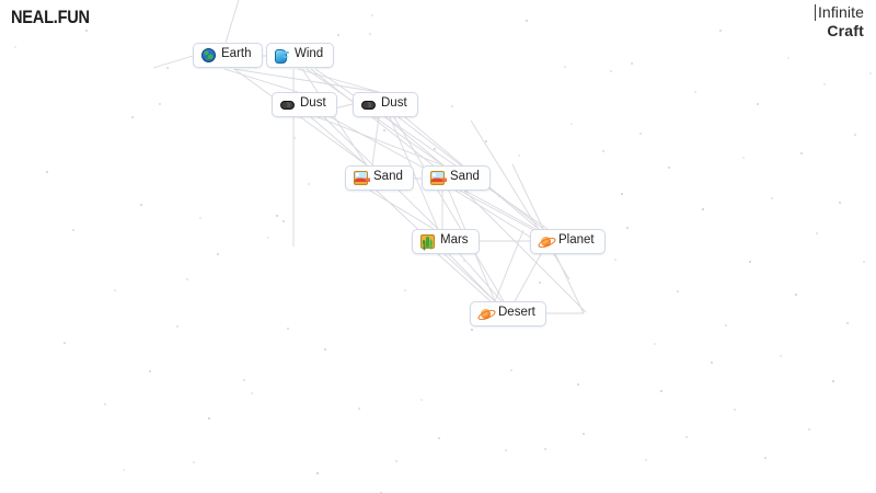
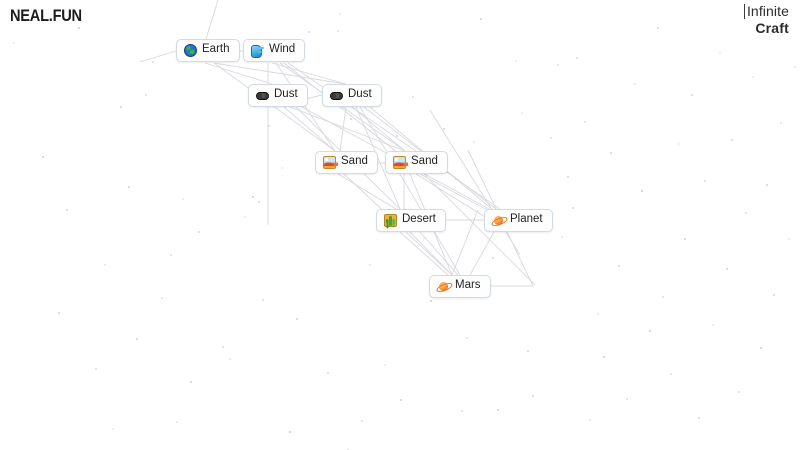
  NEAL.FUN
  Infinite
  Craft
  Earth
  Wind
  Dust
  Dust
  Sand
  Sand
- Mars
+ Desert
  Planet
- Desert
+ Mars
